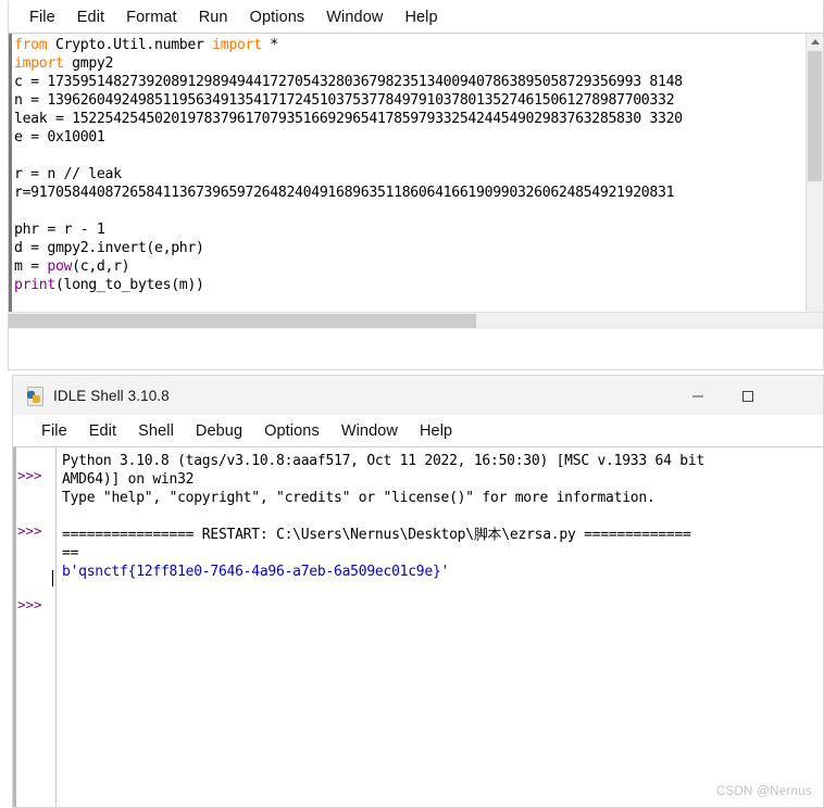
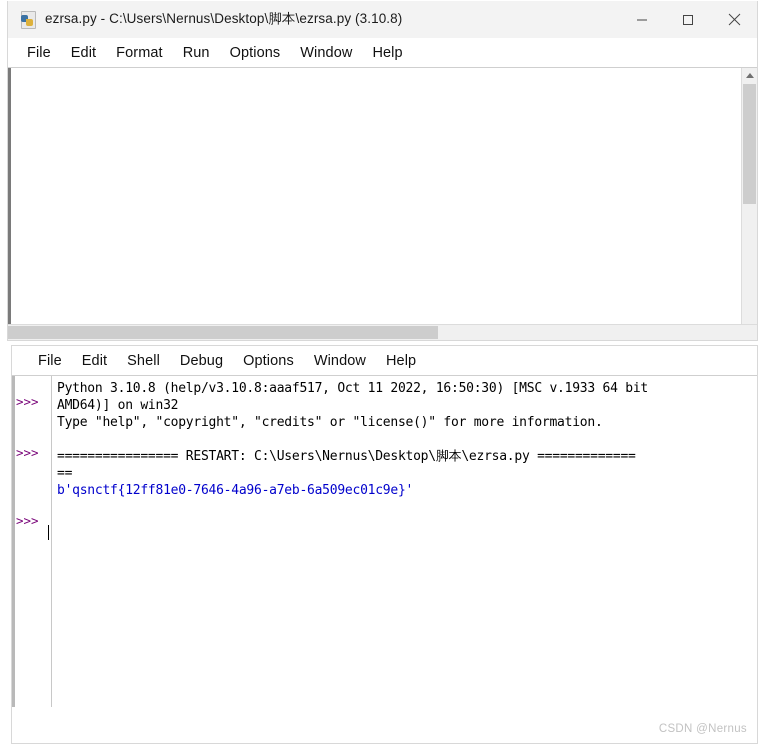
+ ezrsa.py - C:\Users\Nernus\Desktop\脚本\ezrsa.py (3.10.8)
  File
  Edit
  Format
  Run
  Options
  Window
  Help
- from Crypto.Util.number import * import gmpy2 c = 173595148273920891298949441727054328036798235134009407863895058729356993 8148 n = 1396260492498511956349135417172451037537784979103780135274615061278987700332 leak = 152254254502019783796170793516692965417859793325424454902983763285830 3320 e = 0x10001 r = n // leak r=917058440872658411367396597264824049168963511860641661909903260624854921920831 phr = r - 1 d = gmpy2.invert(e,phr) m = pow(c,d,r) print(long_to_bytes(m))
- IDLE Shell 3.10.8
  File
  Edit
  Shell
  Debug
  Options
  Window
  Help
  >>>
  >>>
  >>>
- Python 3.10.8 (tags/v3.10.8:aaaf517, Oct 11 2022, 16:50:30) [MSC v.1933 64 bit AMD64)] on win32 Type "help", "copyright", "credits" or "license()" for more information. ================ RESTART: C:\Users\Nernus\Desktop\脚本\ezrsa.py ============= == b'qsnctf{12ff81e0-7646-4a96-a7eb-6a509ec01c9e}'
+ Python 3.10.8 (help/v3.10.8:aaaf517, Oct 11 2022, 16:50:30) [MSC v.1933 64 bit AMD64)] on win32 Type "help", "copyright", "credits" or "license()" for more information. ================ RESTART: C:\Users\Nernus\Desktop\脚本\ezrsa.py ============= == b'qsnctf{12ff81e0-7646-4a96-a7eb-6a509ec01c9e}'
  CSDN @Nernus
